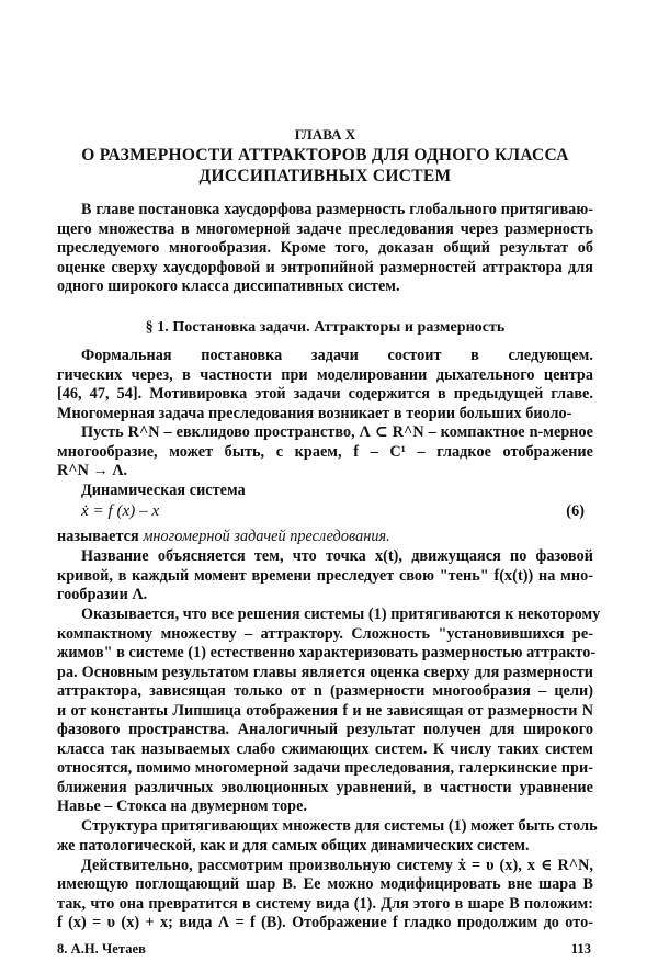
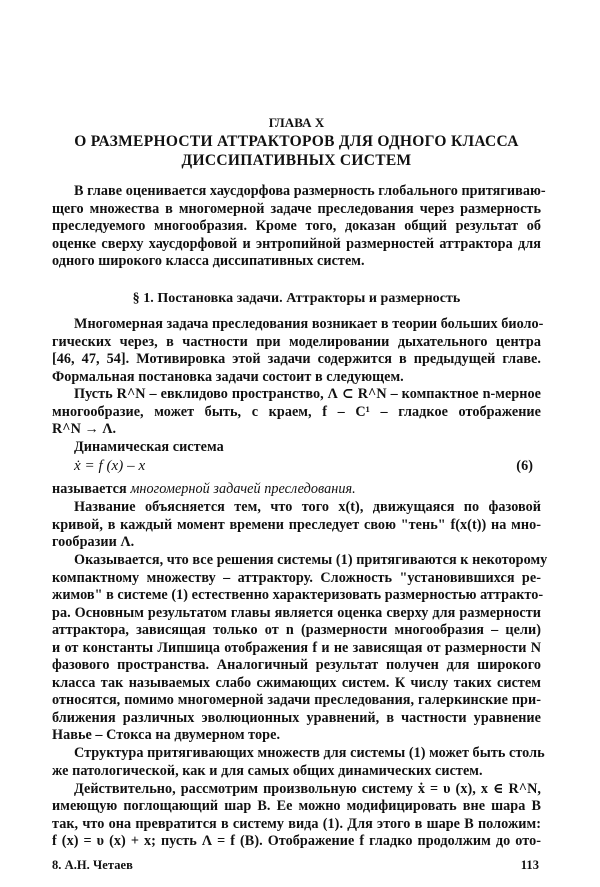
  ГЛАВА X
  О РАЗМЕРНОСТИ АТТРАКТОРОВ ДЛЯ ОДНОГО КЛАССА
  ДИССИПАТИВНЫХ СИСТЕМ
- В главе постановка хаусдорфова размерность глобального притягиваю-
+ В главе оценивается хаусдорфова размерность глобального притягиваю-
  щего множества в многомерной задаче преследования через размерность
  преследуемого многообразия. Кроме того, доказан общий результат об
  оценке сверху хаусдорфовой и энтропийной размерностей аттрактора для
  одного широкого класса диссипативных систем.
  § 1. Постановка задачи. Аттракторы и размерность
- Формальная постановка задачи состоит в следующем.
+ Многомерная задача преследования возникает в теории больших биоло-
  гических через, в частности при моделировании дыхательного центра
  [46, 47, 54]. Мотивировка этой задачи содержится в предыдущей главе.
- Многомерная задача преследования возникает в теории больших биоло-
+ Формальная постановка задачи состоит в следующем.
  Пусть R^N – евклидово пространство, Λ ⊂ R^N – компактное n-мерное
  многообразие, может быть, с краем, f – C¹ – гладкое отображение
  R^N → Λ.
  Динамическая система
  ẋ = f (x) – x
  (6)
  называется многомерной задачей преследования.
- Название объясняется тем, что точка x(t), движущаяся по фазовой
+ Название объясняется тем, что того x(t), движущаяся по фазовой
  кривой, в каждый момент времени преследует свою "тень" f(x(t)) на мно-
  гообразии Λ.
  Оказывается, что все решения системы (1) притягиваются к некоторому
  компактному множеству – аттрактору. Сложность "установившихся ре-
  жимов" в системе (1) естественно характеризовать размерностью аттракто-
  ра. Основным результатом главы является оценка сверху для размерности
  аттрактора, зависящая только от n (размерности многообразия – цели)
  и от константы Липшица отображения f и не зависящая от размерности N
  фазового пространства. Аналогичный результат получен для широкого
  класса так называемых слабо сжимающих систем. К числу таких систем
  относятся, помимо многомерной задачи преследования, галеркинские при-
  ближения различных эволюционных уравнений, в частности уравнение
  Навье – Стокса на двумерном торе.
  Структура притягивающих множеств для системы (1) может быть столь
  же патологической, как и для самых общих динамических систем.
  Действительно, рассмотрим произвольную систему ẋ = υ (x), x ∈ R^N,
  имеющую поглощающий шар B. Ее можно модифицировать вне шара B
  так, что она превратится в систему вида (1). Для этого в шаре B положим:
- f (x) = υ (x) + x; вида Λ = f (B). Отображение f гладко продолжим до ото-
+ f (x) = υ (x) + x; пусть Λ = f (B). Отображение f гладко продолжим до ото-
  8. А.Н. Четаев
  113
